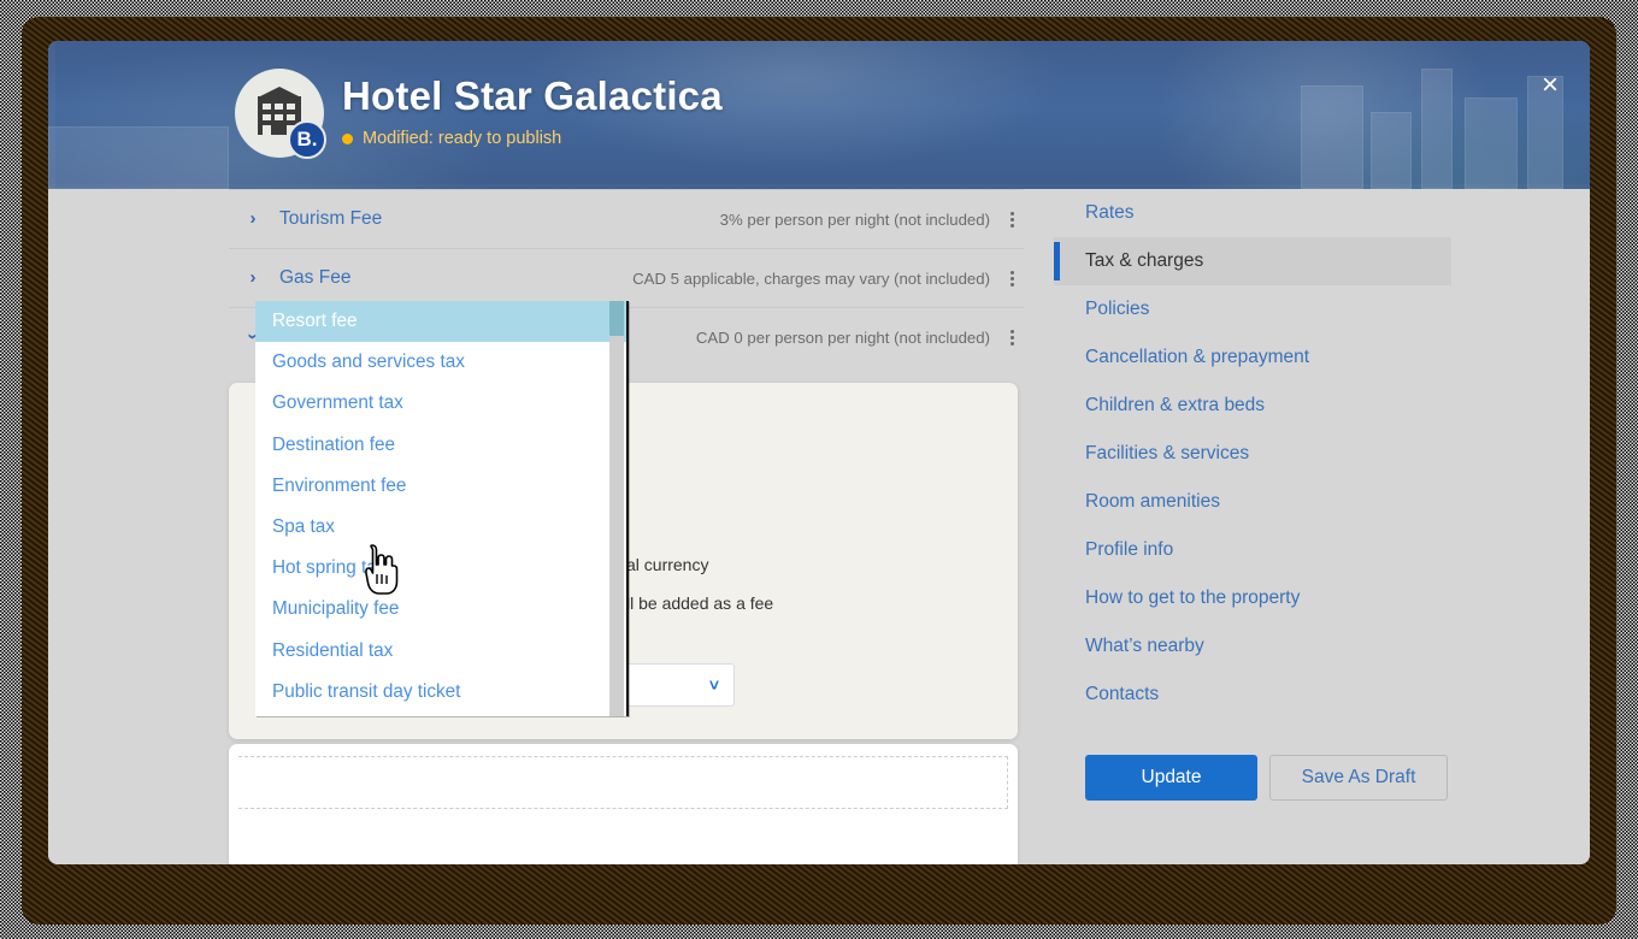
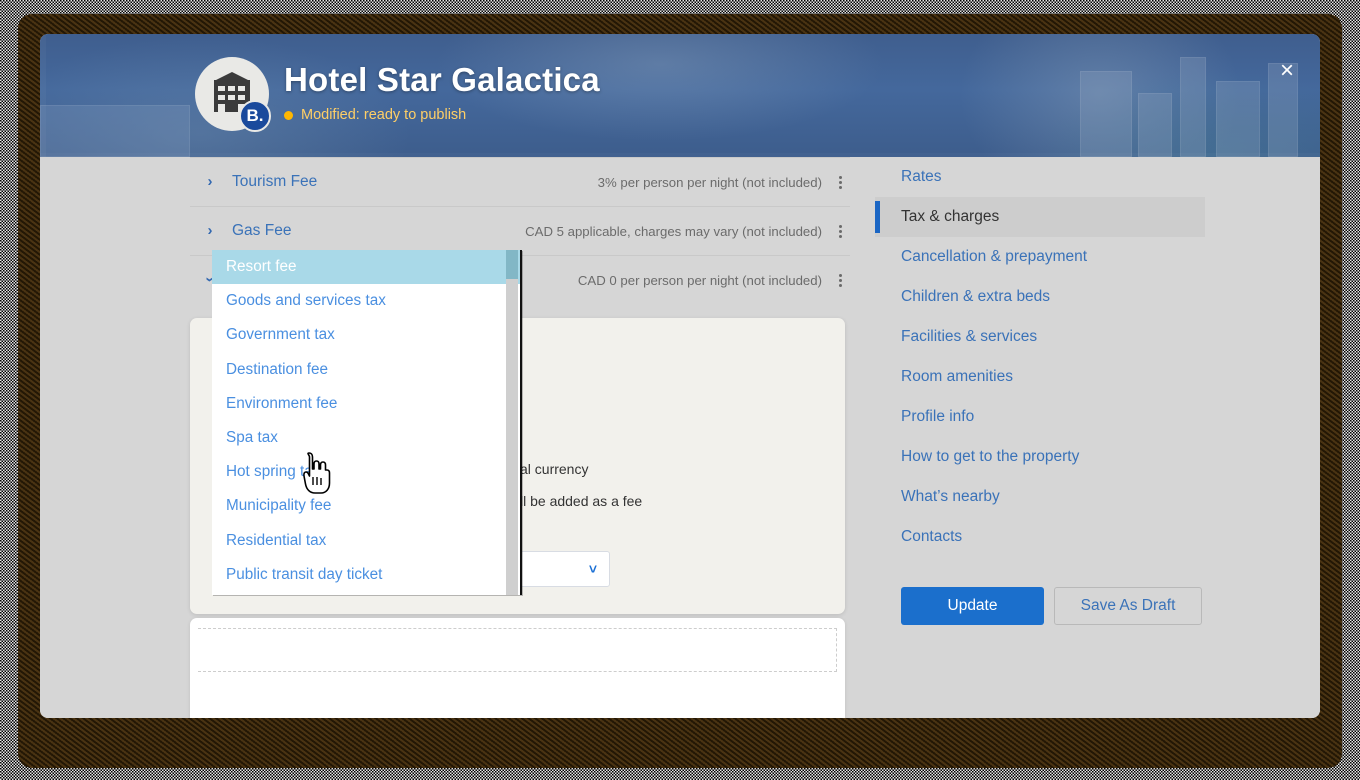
  B.
  Hotel Star Galactica
  Modified: ready to publish
  ×
  ›
  Tourism Fee
  3% per person per night (not included)
  ›
  Gas Fee
  CAD 5 applicable, charges may vary (not included)
  CAD 0 per person per night (not included)
  al currency
  l be added as a fee
  ˅
  Resort fee
  Goods and services tax
  Government tax
  Destination fee
  Environment fee
  Spa tax
  Hot spring ta
  Municipality fee
  Residential tax
  Public transit day ticket
  Rates
  Tax & charges
- Policies
  Cancellation & prepayment
  Children & extra beds
  Facilities & services
  Room amenities
  Profile info
  How to get to the property
  What’s nearby
  Contacts
  Update
  Save As Draft
